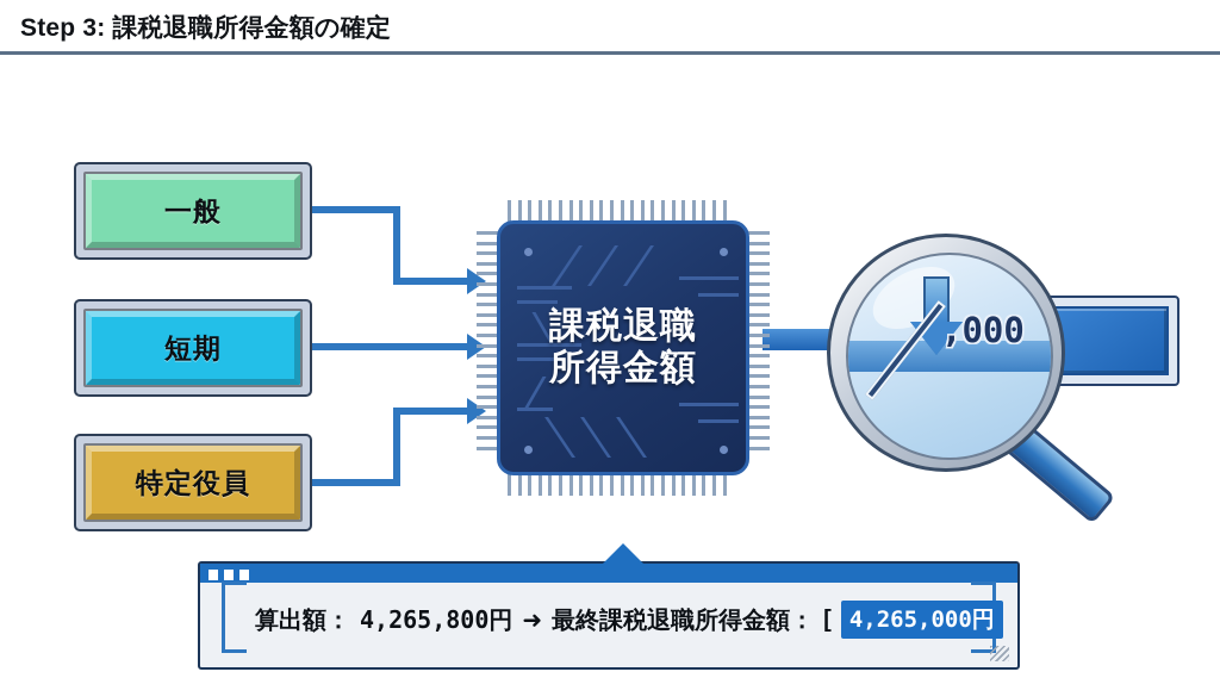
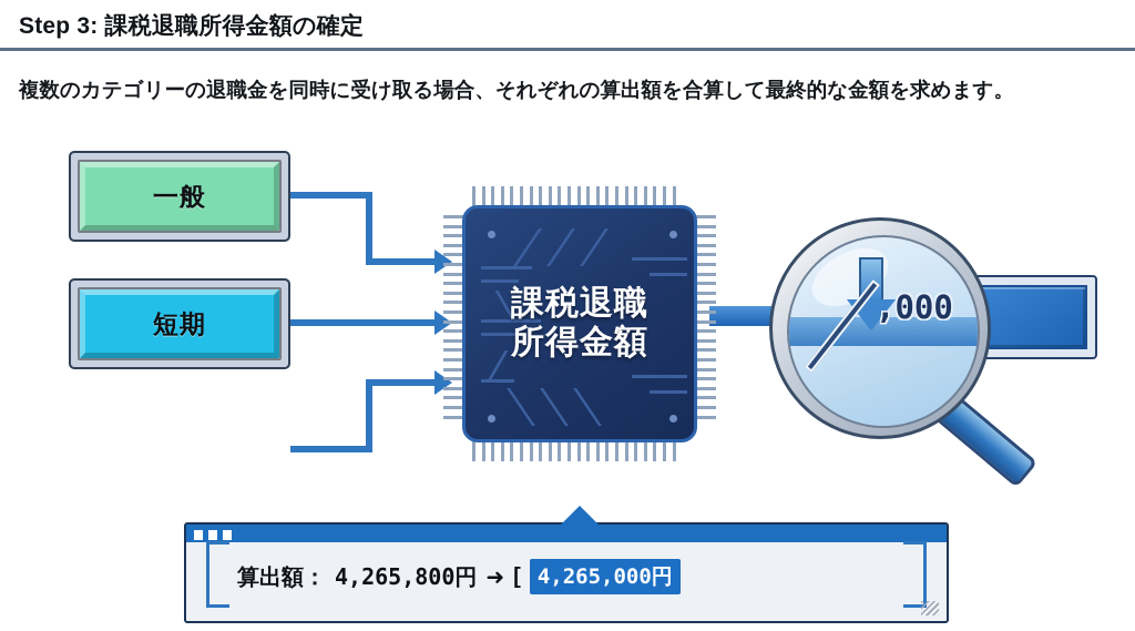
  Step 3: 課税退職所得金額の確定
+ 複数のカテゴリーの退職金を同時に受け取る場合、それぞれの算出額を合算して最終的な金額を求めます。
  一般
  短期
- 特定役員
  課税退職
  所得金額
  ,000
  算出額：
  4,265,800円
  ➜
- 最終課税退職所得金額：
  [
  4,265,000円
